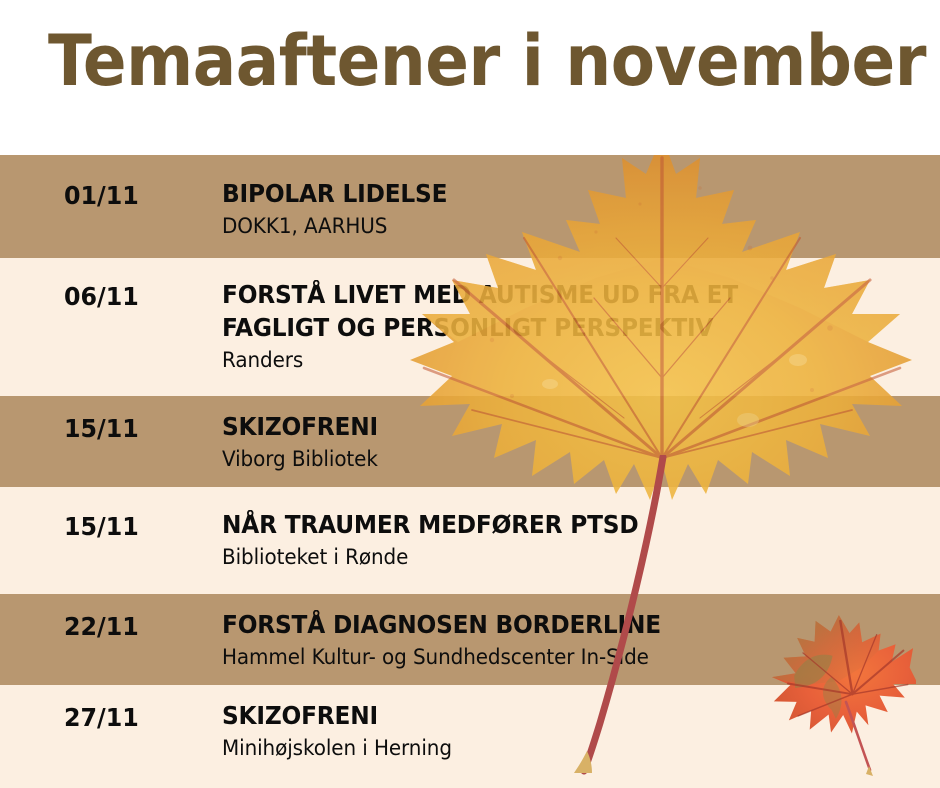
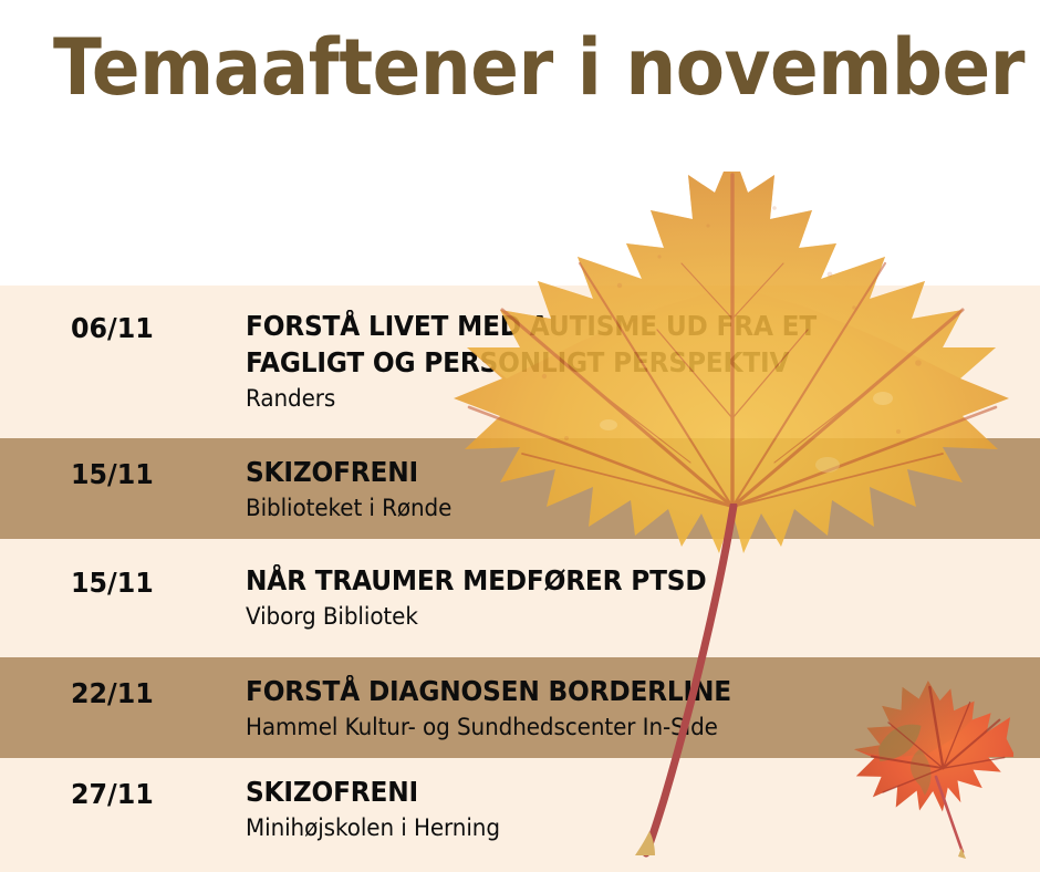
- 01/11
- BIPOLAR LIDELSE
- DOKK1, AARHUS
  06/11
  FORSTÅ LIVET MED AUTISME UD FRA ET
  FAGLIGT OG PERSONLIGT PERSPEKTIV
  Randers
  15/11
  SKIZOFRENI
- Viborg Bibliotek
+ Biblioteket i Rønde
  15/11
  NÅR TRAUMER MEDFØRER PTSD
- Biblioteket i Rønde
+ Viborg Bibliotek
  22/11
  FORSTÅ DIAGNOSEN BORDERLINE
  Hammel Kultur- og Sundhedscenter In-Sde
  27/11
  SKIZOFRENI
  Minihøjskolen i Herning
  Temaaftener i november
